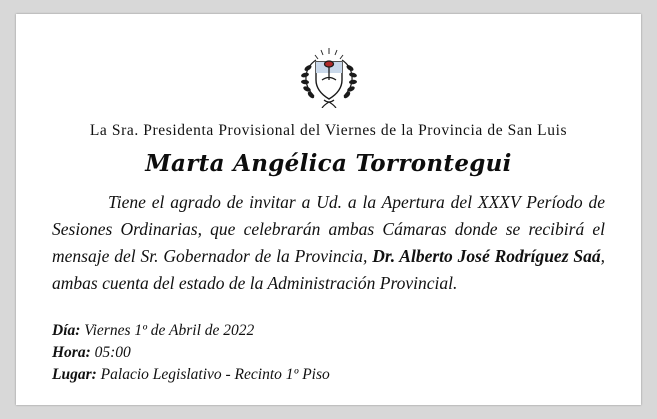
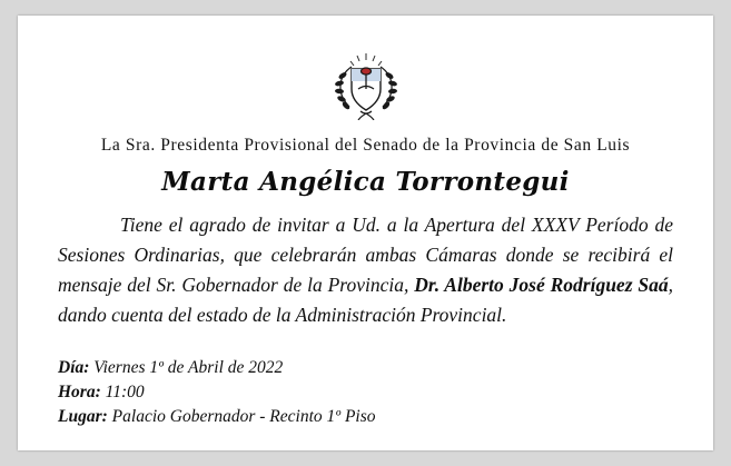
- La Sra. Presidenta Provisional del Viernes de la Provincia de San Luis
+ La Sra. Presidenta Provisional del Senado de la Provincia de San Luis
  Marta Angélica Torrontegui
- Tiene el agrado de invitar a Ud. a la Apertura del XXXV Período de Sesiones Ordinarias, que celebrarán ambas Cámaras donde se recibirá el mensaje del Sr. Gobernador de la Provincia, Dr. Alberto José Rodríguez Saá, ambas cuenta del estado de la Administración Provincial.
+ Tiene el agrado de invitar a Ud. a la Apertura del XXXV Período de Sesiones Ordinarias, que celebrarán ambas Cámaras donde se recibirá el mensaje del Sr. Gobernador de la Provincia, Dr. Alberto José Rodríguez Saá, dando cuenta del estado de la Administración Provincial.
  Día: Viernes 1º de Abril de 2022
- Hora: 05:00
+ Hora: 11:00
- Lugar: Palacio Legislativo - Recinto 1º Piso
+ Lugar: Palacio Gobernador - Recinto 1º Piso
